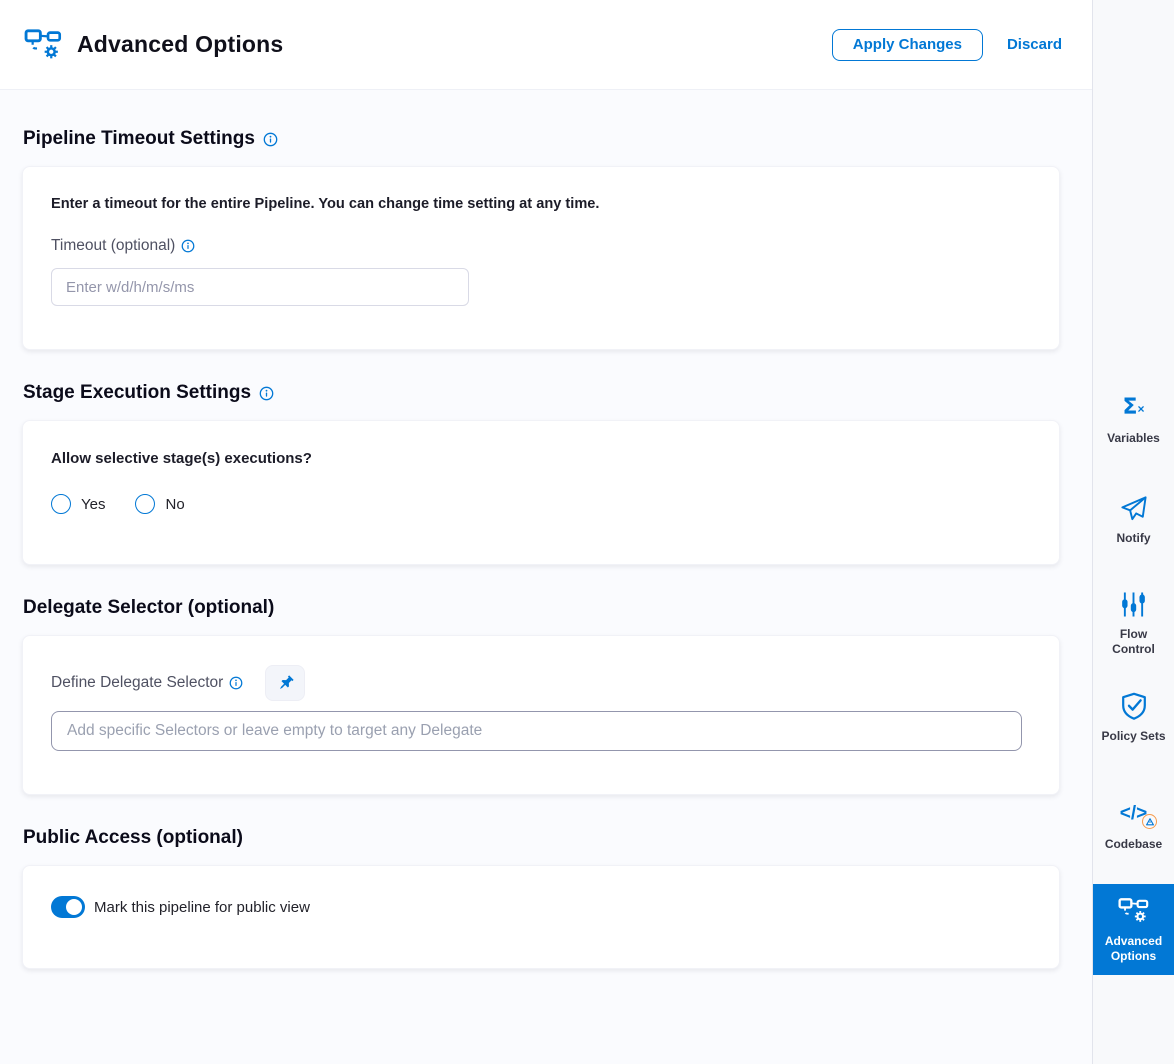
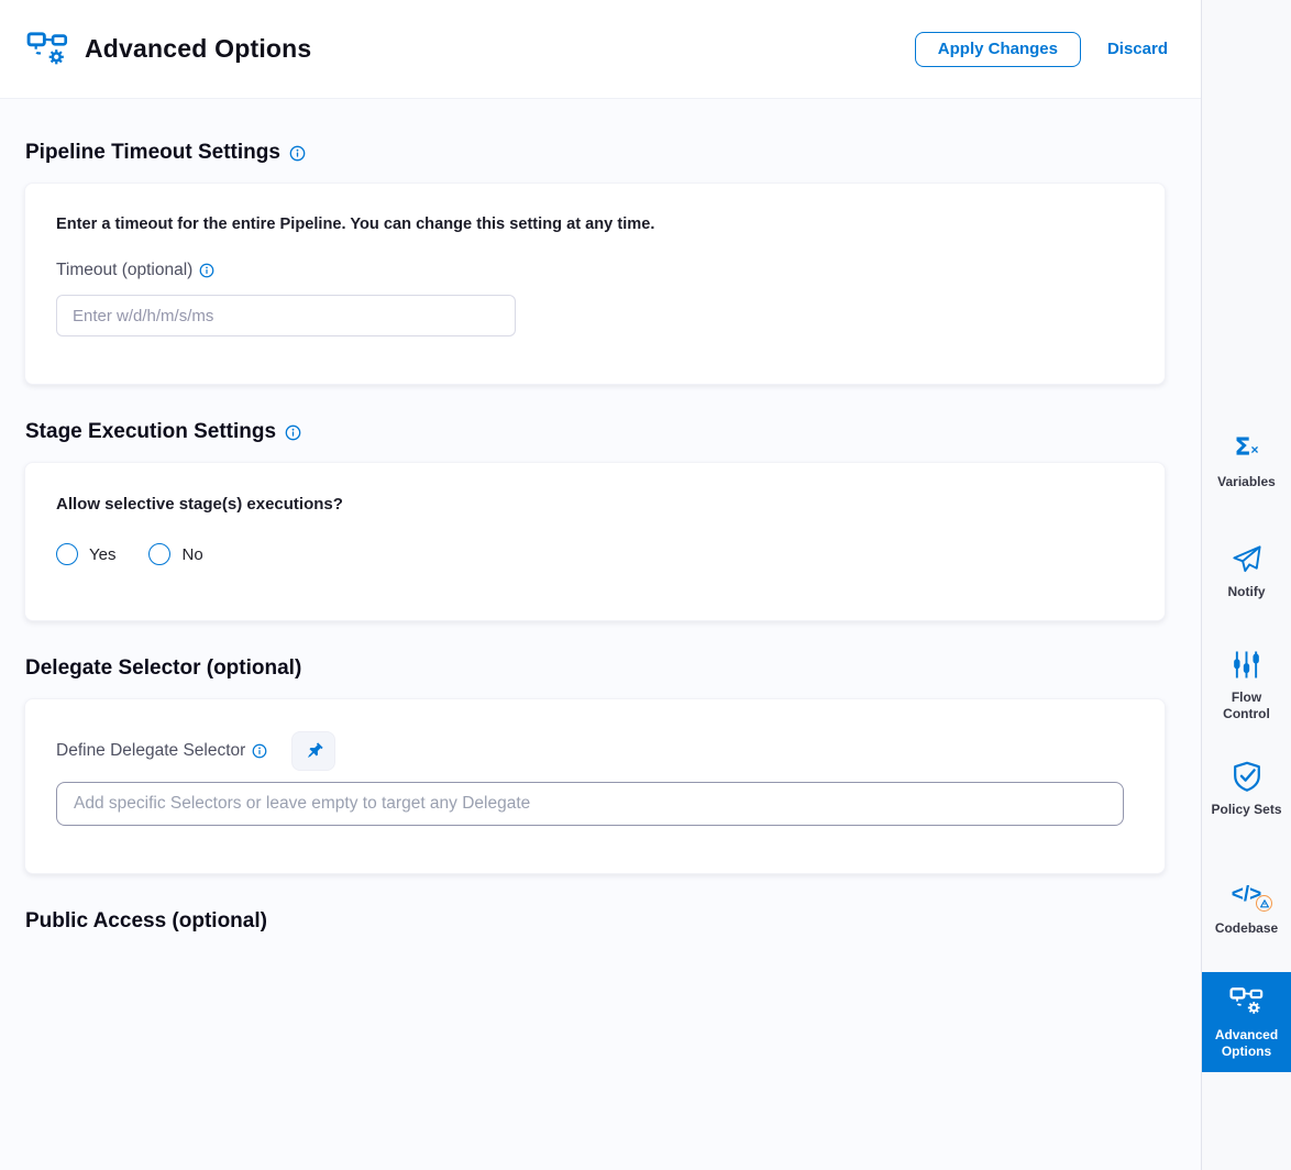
  Advanced Options
  Apply Changes
  Discard
  Pipeline Timeout Settings
- Enter a timeout for the entire Pipeline. You can change time setting at any time.
+ Enter a timeout for the entire Pipeline. You can change this setting at any time.
  Timeout (optional)
  Enter w/d/h/m/s/ms
  Stage Execution Settings
  Allow selective stage(s) executions?
  Yes
  No
  Delegate Selector (optional)
  Define Delegate Selector
  Add specific Selectors or leave empty to target any Delegate
  Public Access (optional)
- Mark this pipeline for public view
  Σ
  ×
  Variables
  Notify
  Flow Control
  Policy Sets
  </>
  Codebase
  Advanced Options
